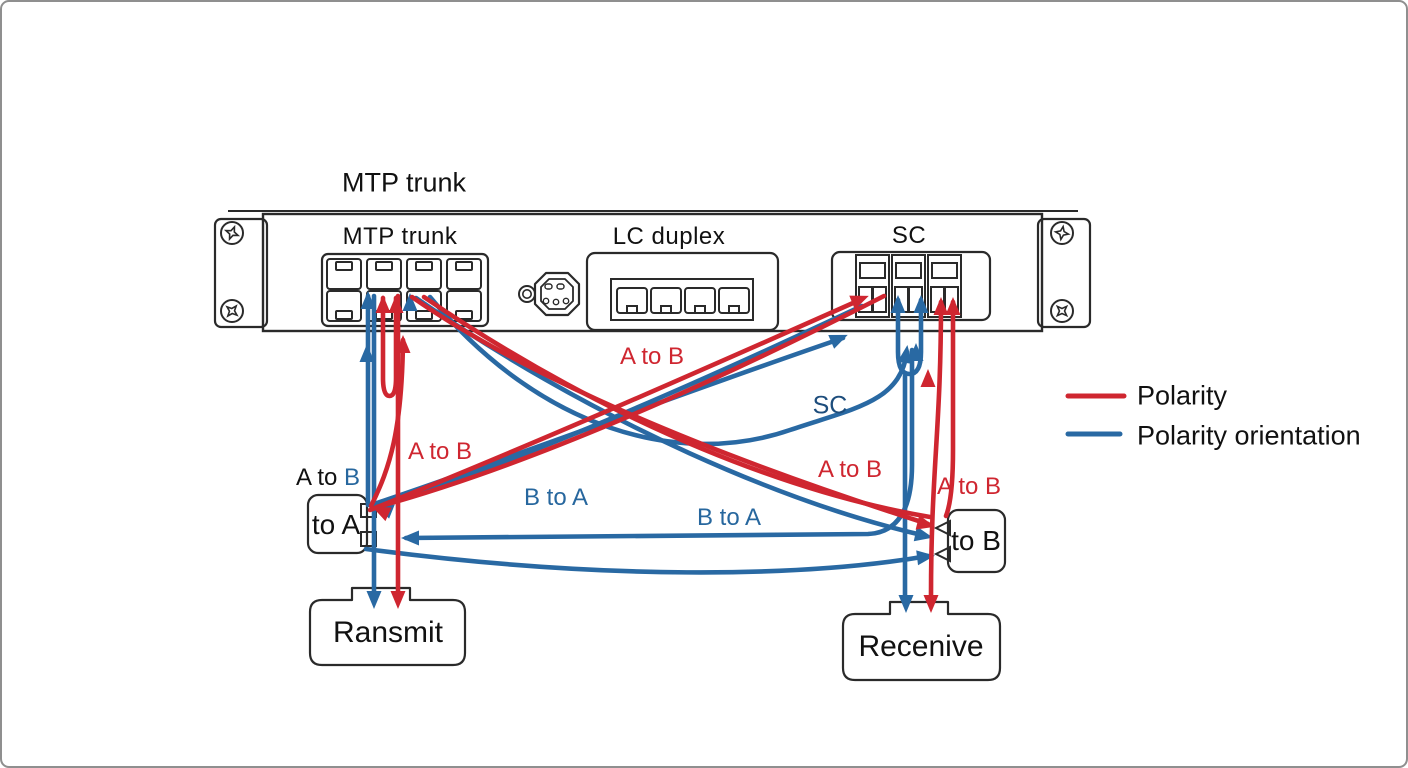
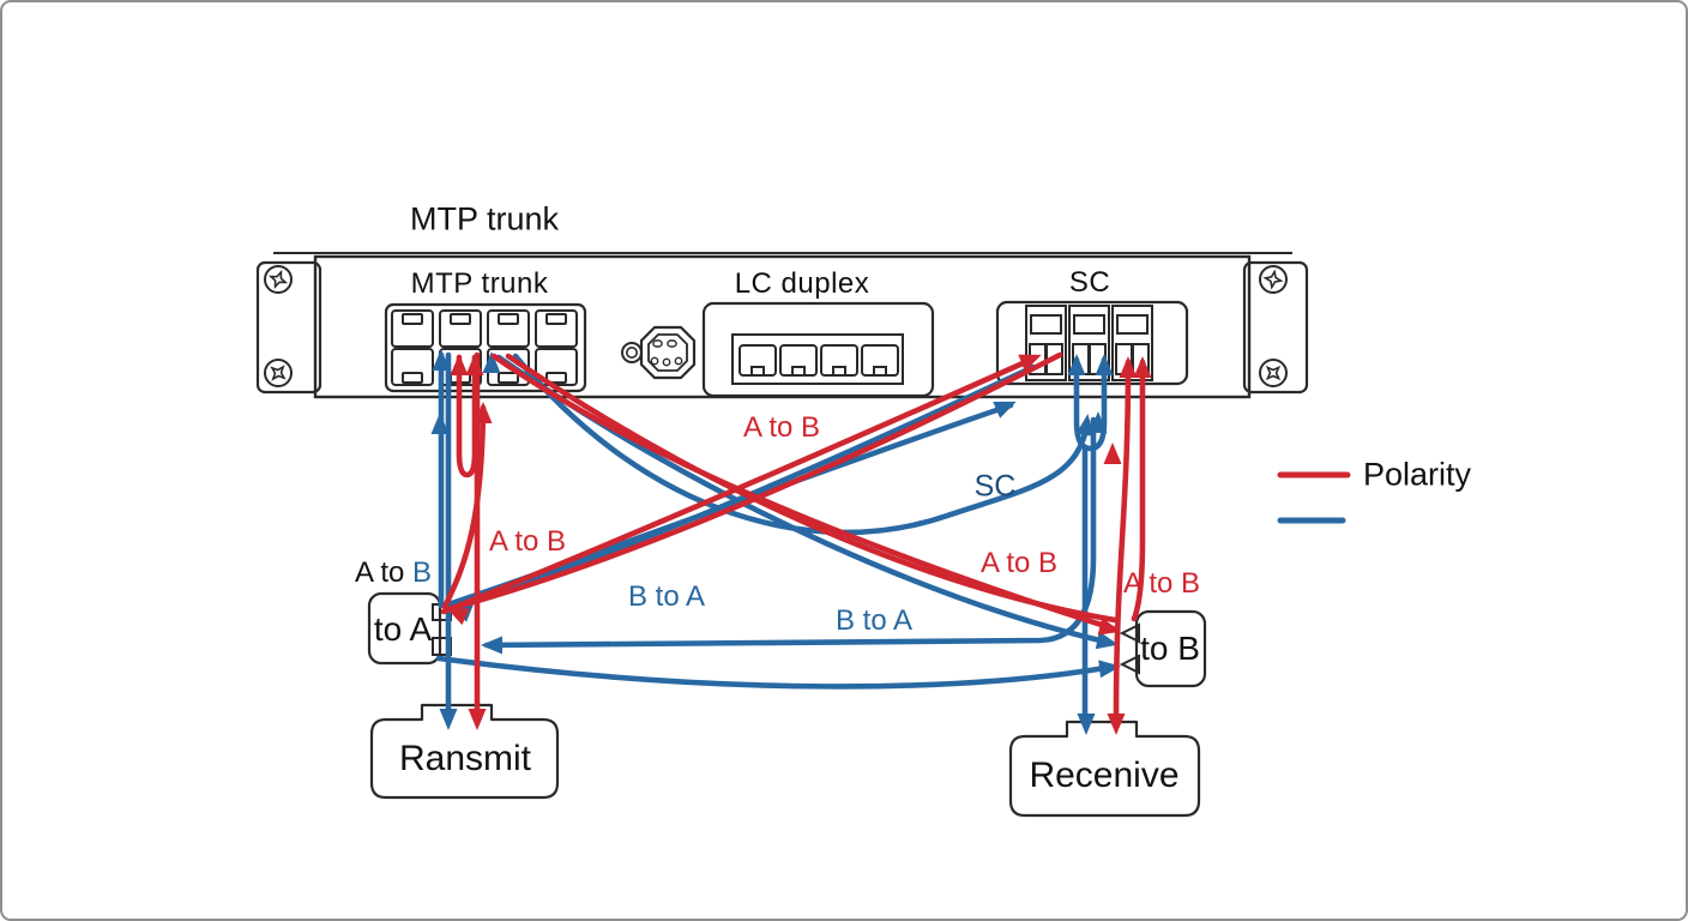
  MTP trunk
  MTP trunk
  LC duplex
  SC
  A to B
  SC
  A to B
  A to B
  A to B
  A to B
  B to A
  B to A
  to A
  to B
  Ransmit
  Recenive
  Polarity
- Polarity orientation
